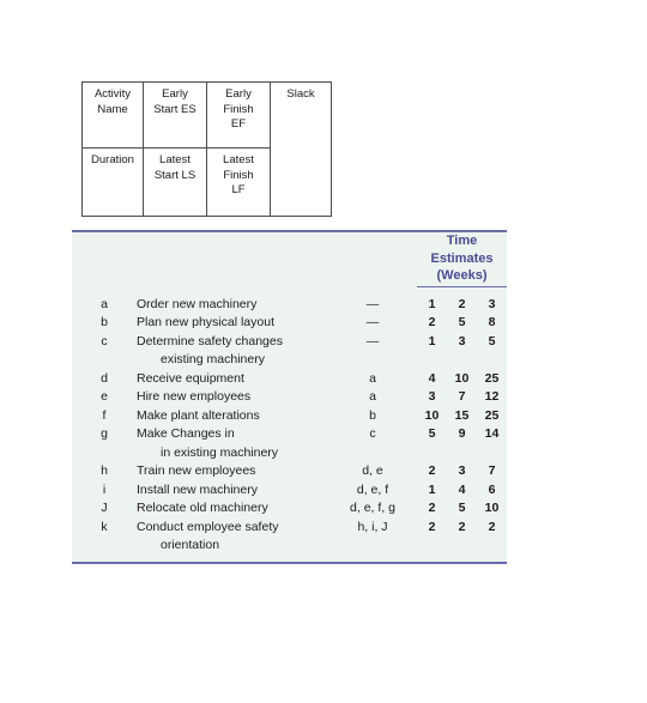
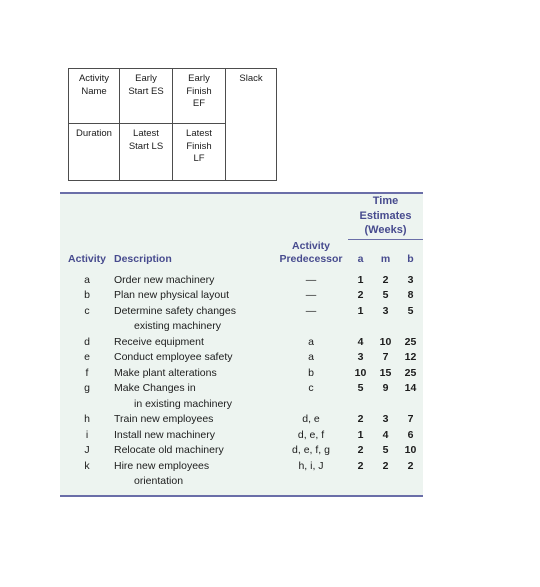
  Activity Name	Early Start ES	Early Finish EF	Slack
  Duration	Latest Start LS	Latest Finish LF
  			Time Estimates (Weeks)
+ Activity	Description	Activity Predecessor	a	m	b
  a	Order new machinery	—	1	2	3
  b	Plan new physical layout	—	2	5	8
  c	Determine safety changes existing machinery	—	1	3	5
  d	Receive equipment	a	4	10	25
- e	Hire new employees	a	3	7	12
+ e	Conduct employee safety	a	3	7	12
  f	Make plant alterations	b	10	15	25
  g	Make Changes in in existing machinery	c	5	9	14
  h	Train new employees	d, e	2	3	7
  i	Install new machinery	d, e, f	1	4	6
  J	Relocate old machinery	d, e, f, g	2	5	10
- k	Conduct employee safety orientation	h, i, J	2	2	2
+ k	Hire new employees orientation	h, i, J	2	2	2
